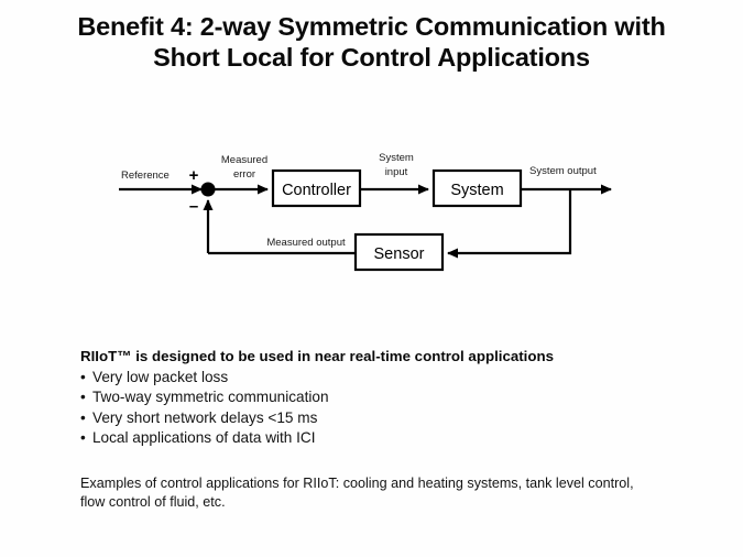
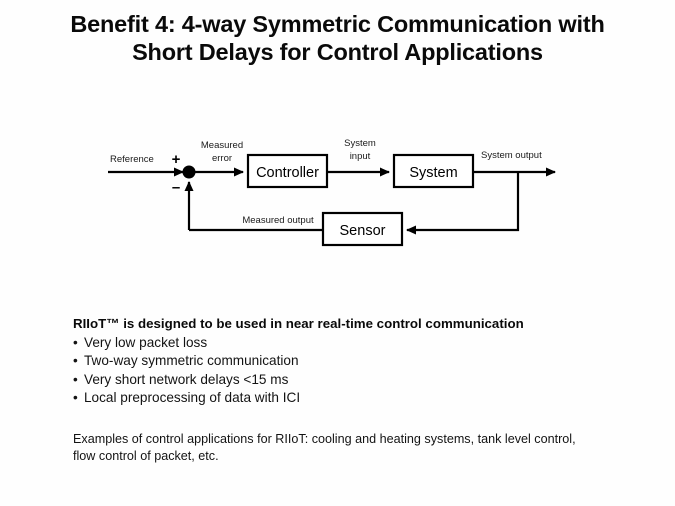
- Benefit 4: 2-way Symmetric Communication with
+ Benefit 4: 4-way Symmetric Communication with
- Short Local for Control Applications
+ Short Delays for Control Applications
  Controller
  System
  Sensor
  Reference
  Measured
  error
  System
  input
  System output
  Measured output
  +
  –
- RIIoT™ is designed to be used in near real-time control applications
+ RIIoT™ is designed to be used in near real-time control communication
  •
  Very low packet loss
  •
  Two-way symmetric communication
  •
  Very short network delays <15 ms
  •
- Local applications of data with ICI
+ Local preprocessing of data with ICI
- Examples of control applications for RIIoT: cooling and heating systems, tank level control, flow control of fluid, etc.
+ Examples of control applications for RIIoT: cooling and heating systems, tank level control, flow control of packet, etc.
